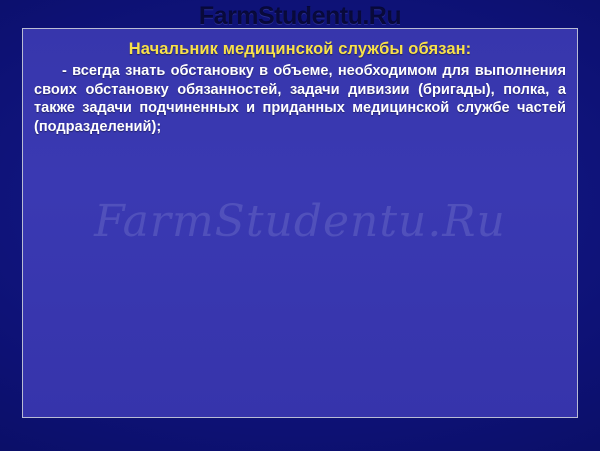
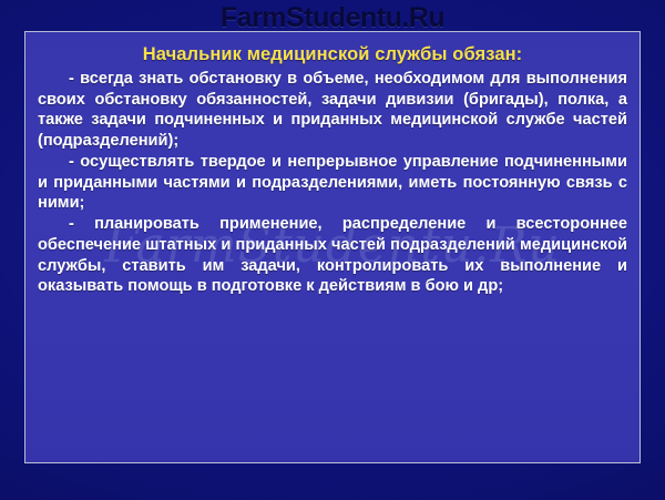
  FarmStudentu.Ru
  Начальник медицинской службы обязан:
  - всегда знать обстановку в объеме, необходимом для выполнения своих обстановку обязанностей, задачи дивизии (бригады), полка, а также задачи подчиненных и приданных медицинской службе частей (подразделений);
+ - осуществлять твердое и непрерывное управление подчиненными и приданными частями и подразделениями, иметь постоянную связь с ними;
+ - планировать применение, распределение и всестороннее обеспечение штатных и приданных частей подразделений медицинской службы, ставить им задачи, контролировать их выполнение и оказывать помощь в подготовке к действиям в бою и др;
  FarmStudentu.Ru
